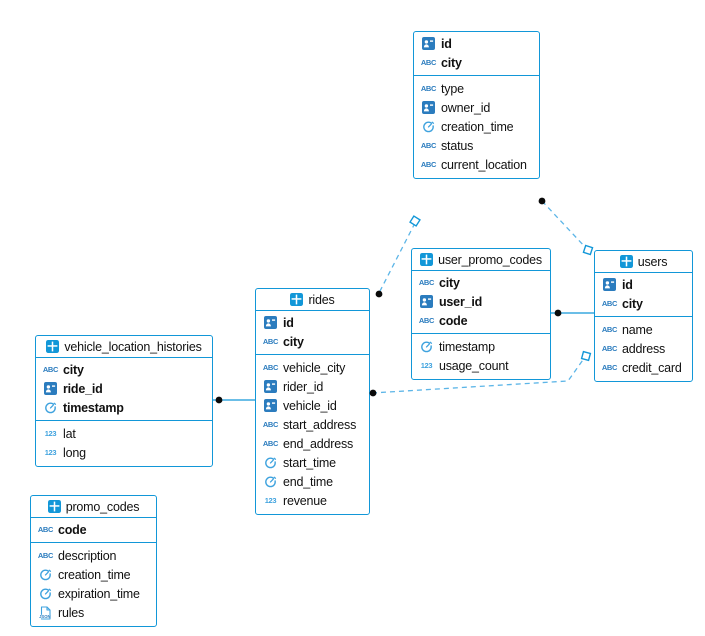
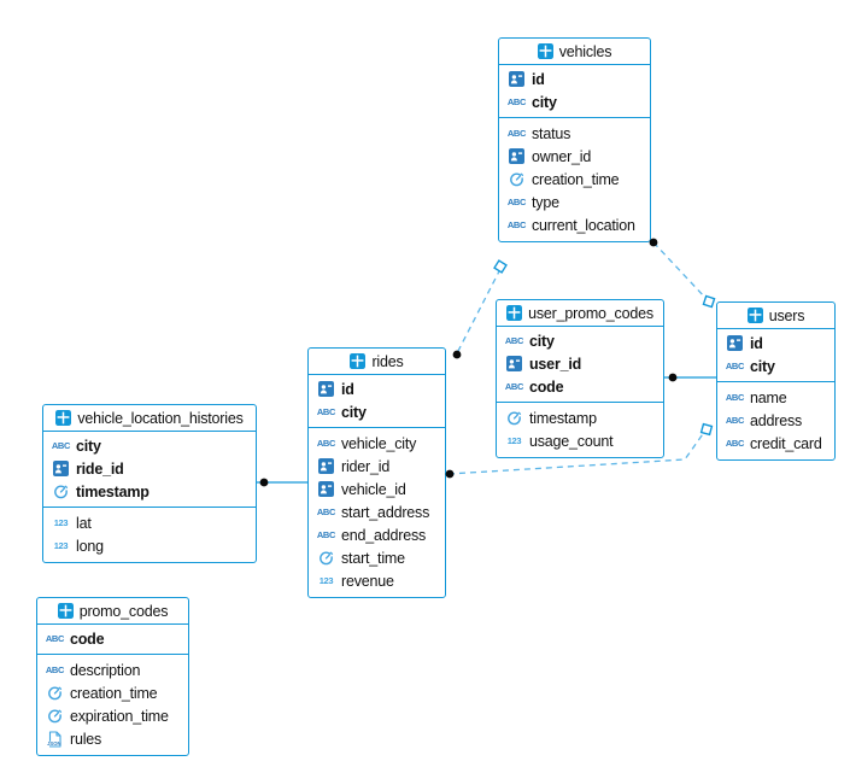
+ vehicles
  id
  ABC
  city
  ABC
- type
+ status
  owner_id
  creation_time
  ABC
- status
+ type
  ABC
  current_location
  user_promo_codes
  ABC
  city
  user_id
  ABC
  code
  timestamp
  123
  usage_count
  users
  id
  ABC
  city
  ABC
  name
  ABC
  address
  ABC
  credit_card
  rides
  id
  ABC
  city
  ABC
  vehicle_city
  rider_id
  vehicle_id
  ABC
  start_address
  ABC
  end_address
  start_time
- end_time
  123
  revenue
  vehicle_location_histories
  ABC
  city
  ride_id
  timestamp
  123
  lat
  123
  long
  promo_codes
  ABC
  code
  ABC
  description
  creation_time
  expiration_time
  rules
